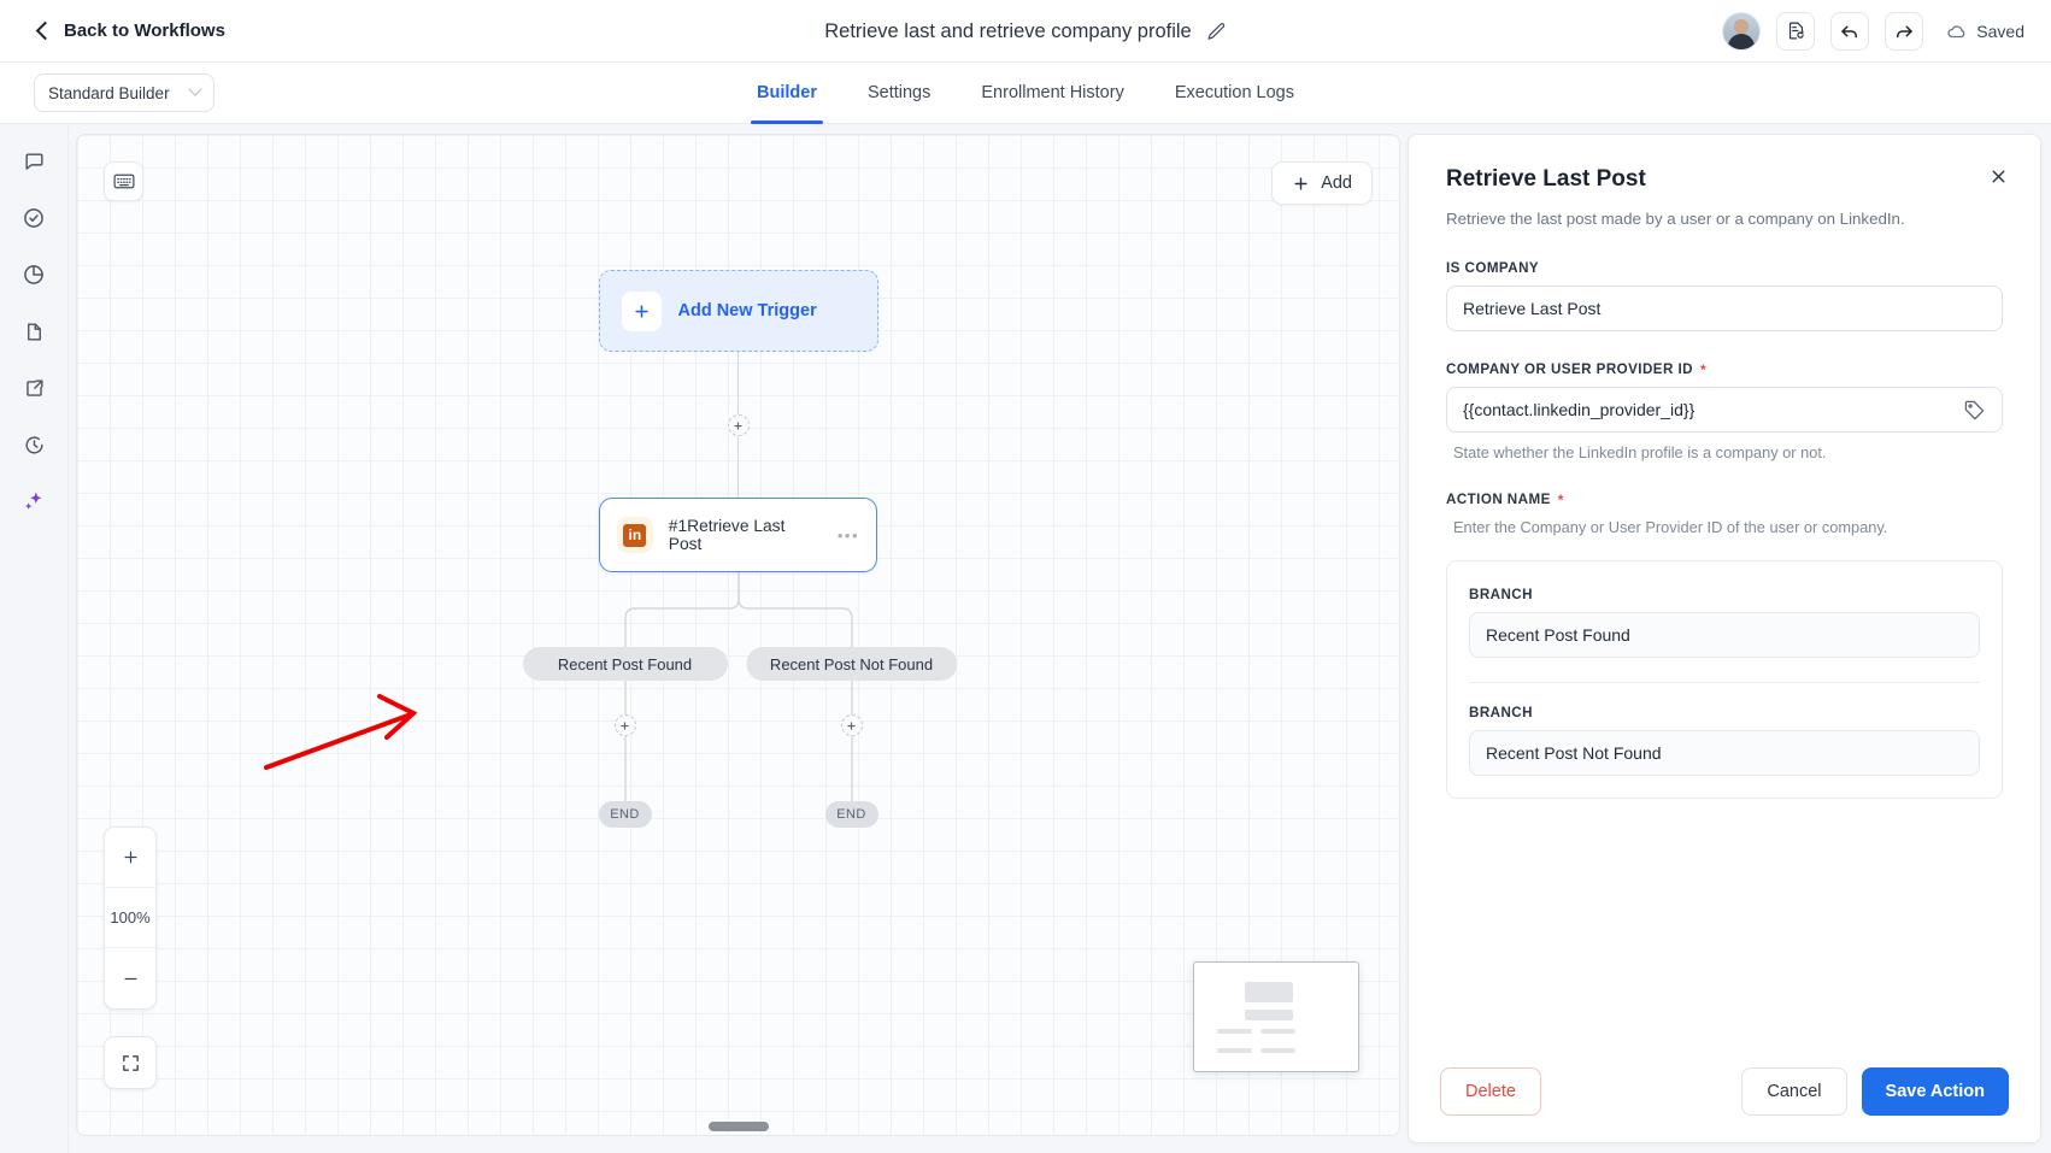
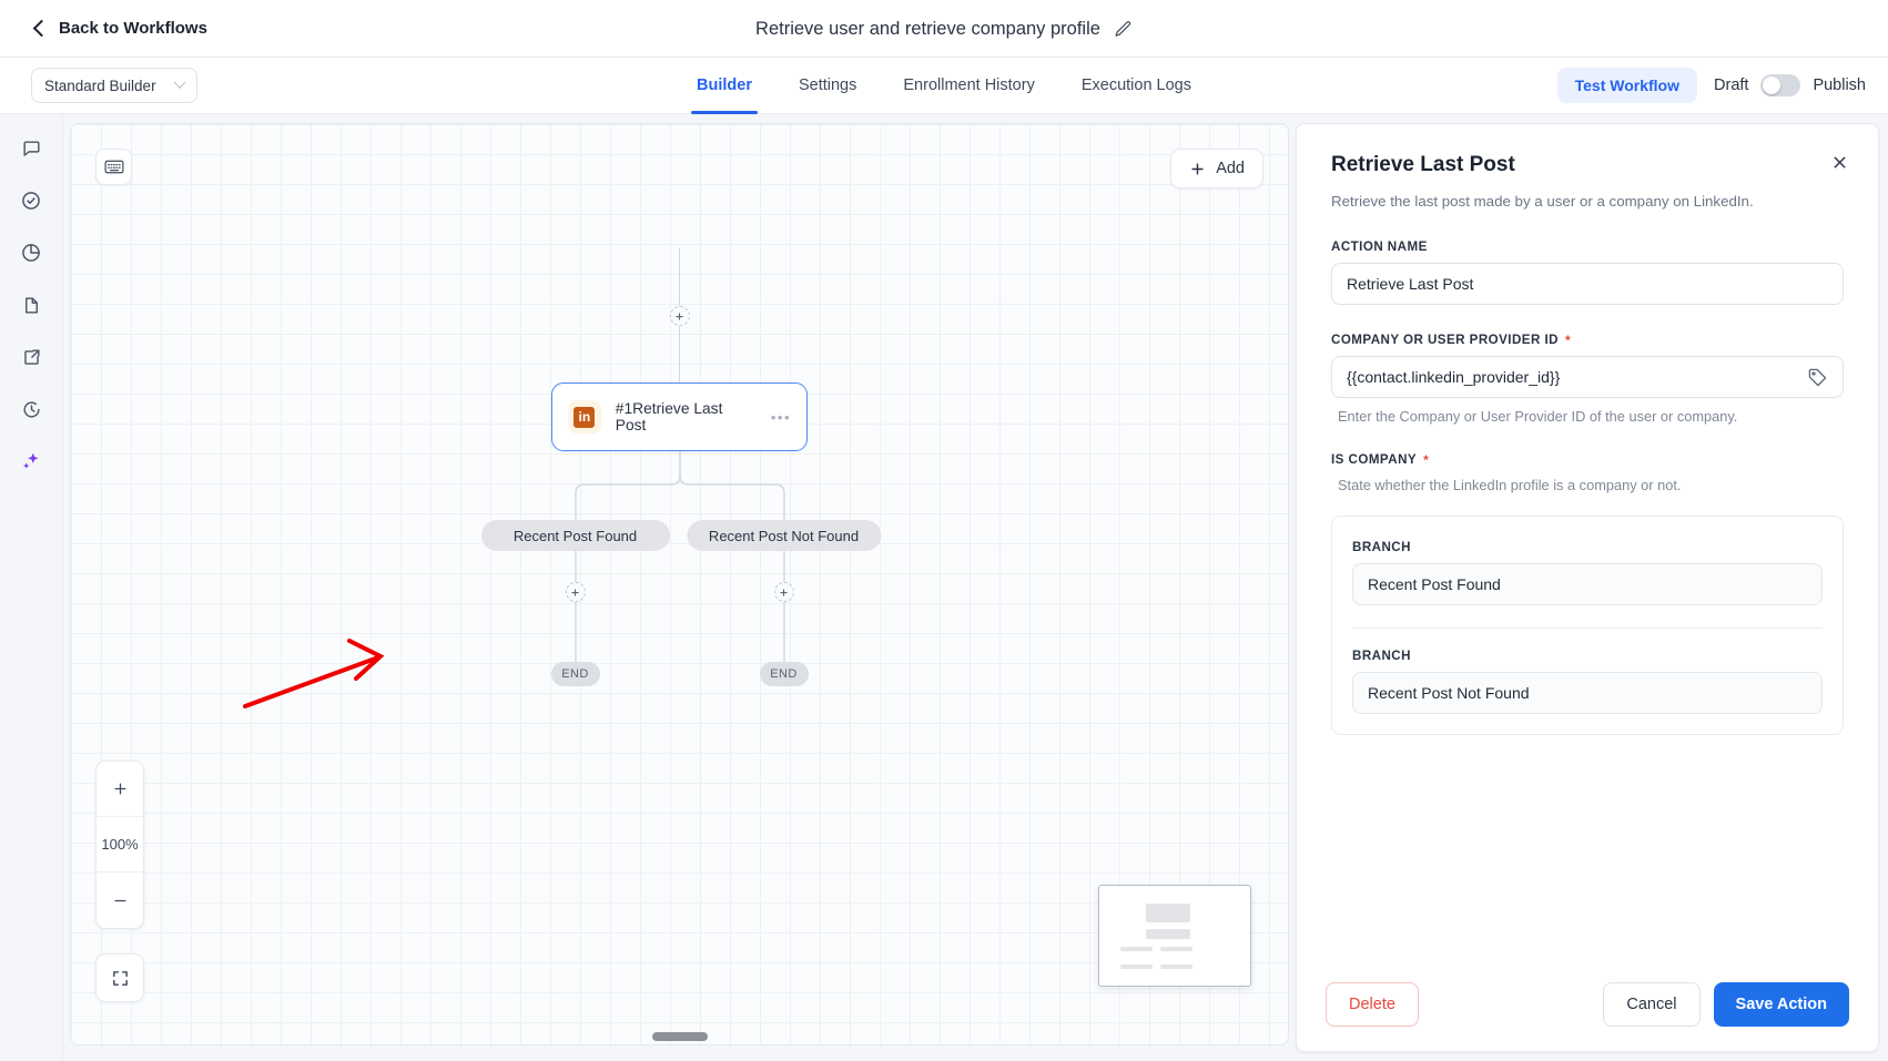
  Back to Workflows
- Retrieve last and retrieve company profile
+ Retrieve user and retrieve company profile
- Saved
  Standard Builder
  Builder
  Settings
  Enrollment History
  Execution Logs
+ Test Workflow
+ Draft
+ Publish
  Add
- Add New Trigger
  in
  #1Retrieve Last Post
  •••
  Recent Post Found
  Recent Post Not Found
  END
  END
  100%
  Retrieve Last Post
  Retrieve the last post made by a user or a company on LinkedIn.
- IS COMPANY
+ ACTION NAME
  Retrieve Last Post
  COMPANY OR USER PROVIDER ID
  *
  {{contact.linkedin_provider_id}}
- State whether the LinkedIn profile is a company or not.
+ Enter the Company or User Provider ID of the user or company.
- ACTION NAME
+ IS COMPANY
  *
- Enter the Company or User Provider ID of the user or company.
+ State whether the LinkedIn profile is a company or not.
  BRANCH
  Recent Post Found
  BRANCH
  Recent Post Not Found
  Delete
  Cancel
  Save Action
